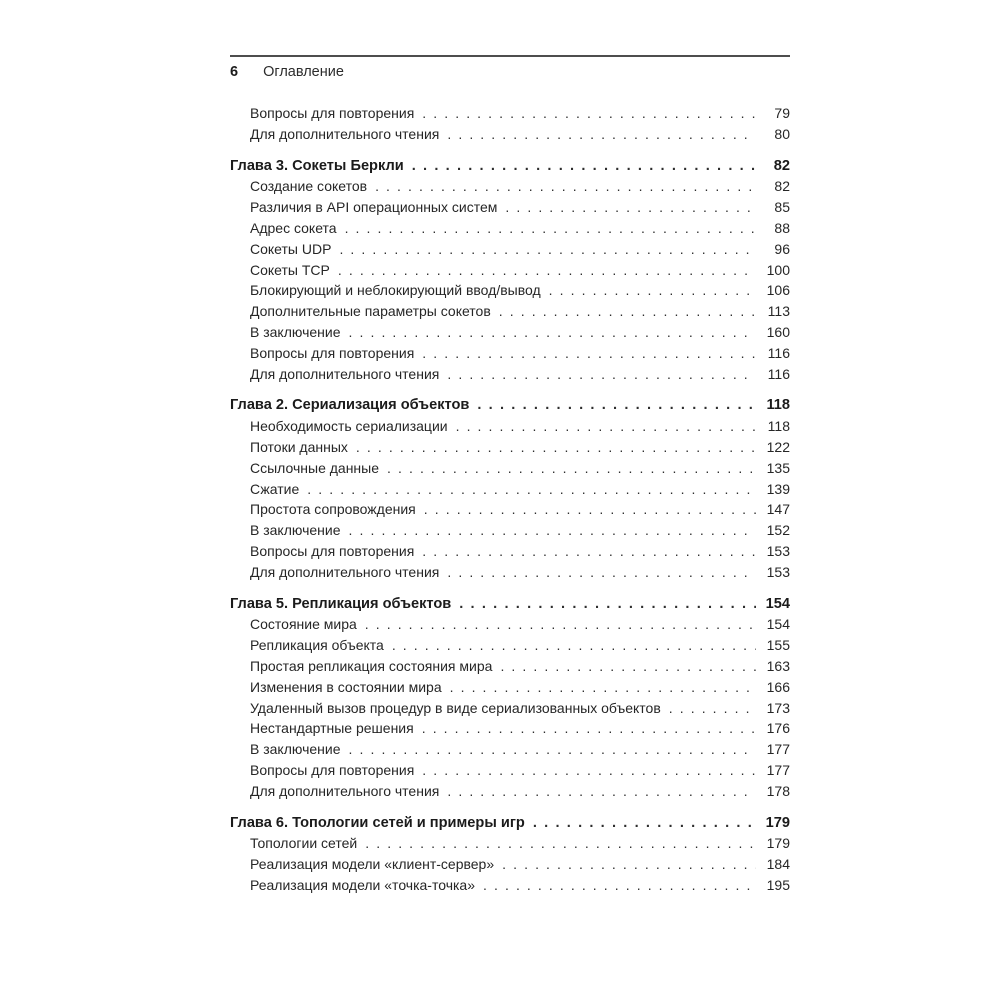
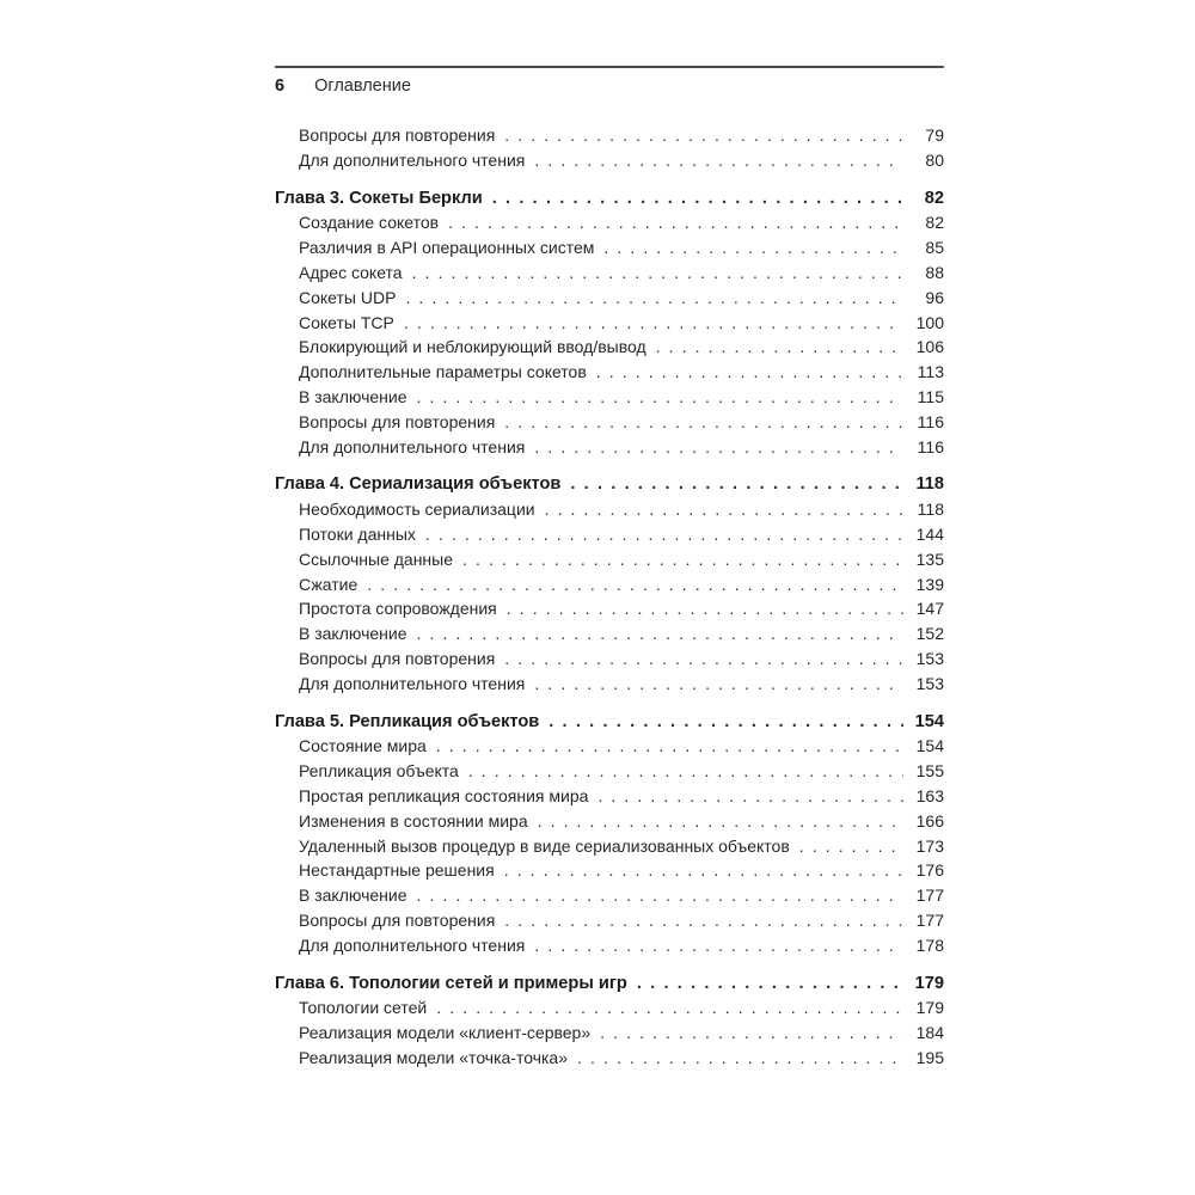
  6
  Оглавление
  Вопросы для повторения
  79
  Для дополнительного чтения
  80
  Глава 3. Сокеты Беркли
  82
  Создание сокетов
  82
  Различия в API операционных систем
  85
  Адрес сокета
  88
  Сокеты UDP
  96
  Сокеты TCP
  100
  Блокирующий и неблокирующий ввод/вывод
  106
  Дополнительные параметры сокетов
  113
  В заключение
- 160
+ 115
  Вопросы для повторения
  116
  Для дополнительного чтения
  116
- Глава 2. Сериализация объектов
+ Глава 4. Сериализация объектов
  118
  Необходимость сериализации
  118
  Потоки данных
- 122
+ 144
  Ссылочные данные
  135
  Сжатие
  139
  Простота сопровождения
  147
  В заключение
  152
  Вопросы для повторения
  153
  Для дополнительного чтения
  153
  Глава 5. Репликация объектов
  154
  Состояние мира
  154
  Репликация объекта
  155
  Простая репликация состояния мира
  163
  Изменения в состоянии мира
  166
  Удаленный вызов процедур в виде сериализованных объектов
  173
  Нестандартные решения
  176
  В заключение
  177
  Вопросы для повторения
  177
  Для дополнительного чтения
  178
  Глава 6. Топологии сетей и примеры игр
  179
  Топологии сетей
  179
  Реализация модели «клиент-сервер»
  184
  Реализация модели «точка-точка»
  195
